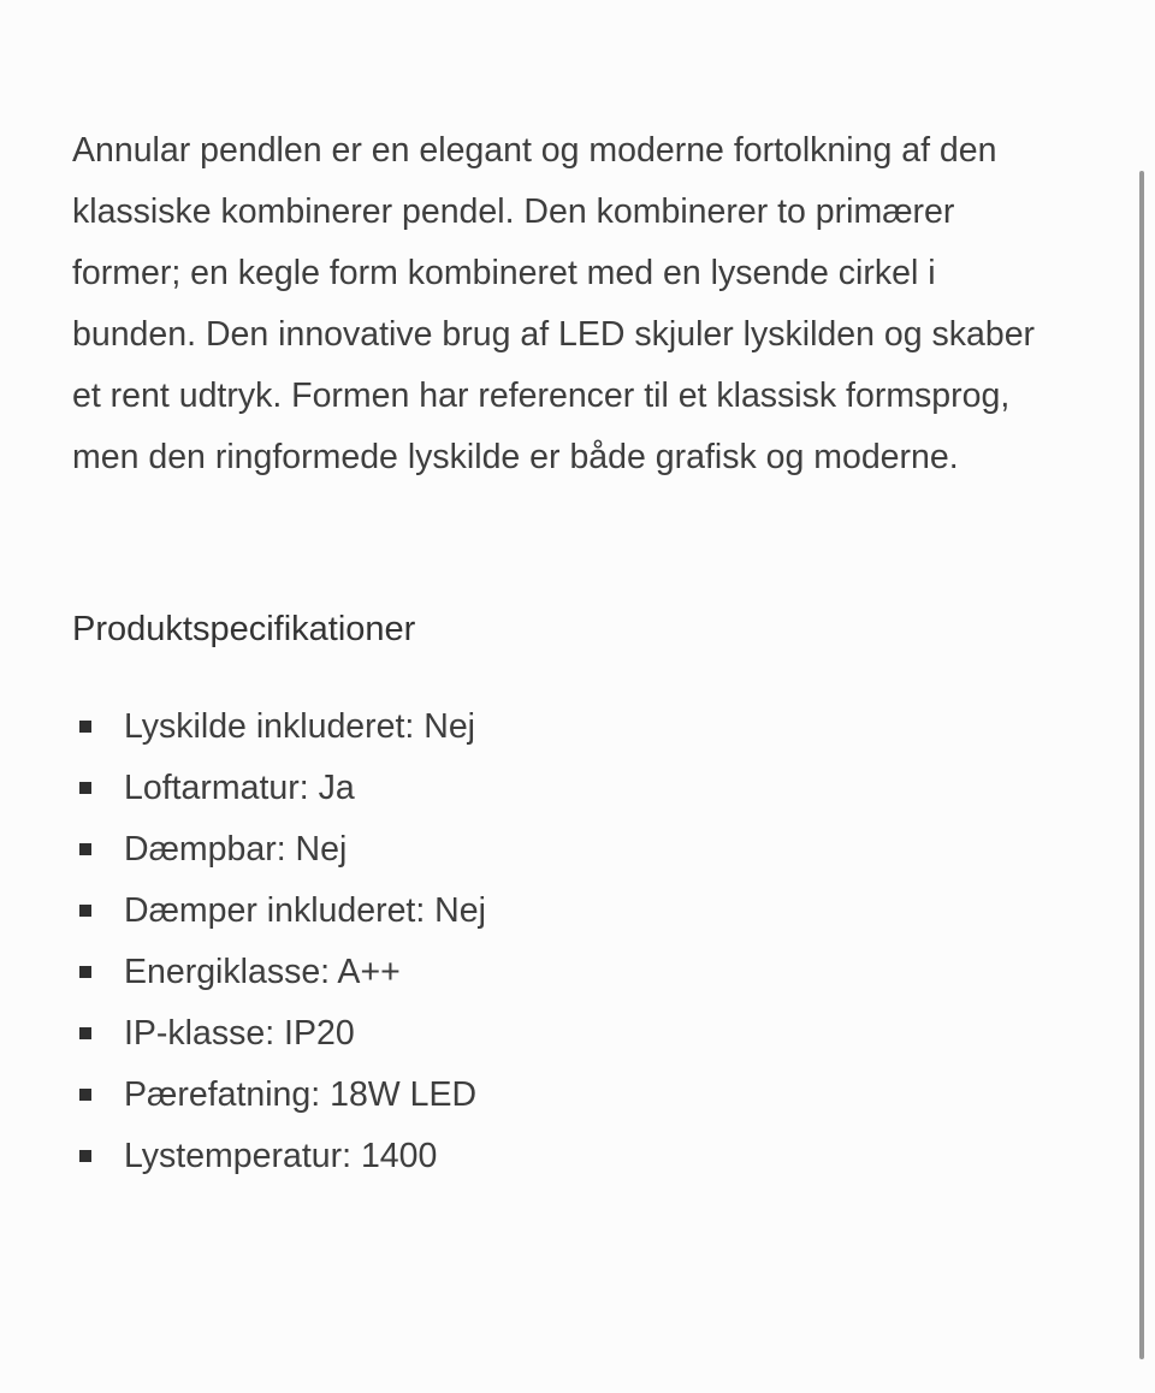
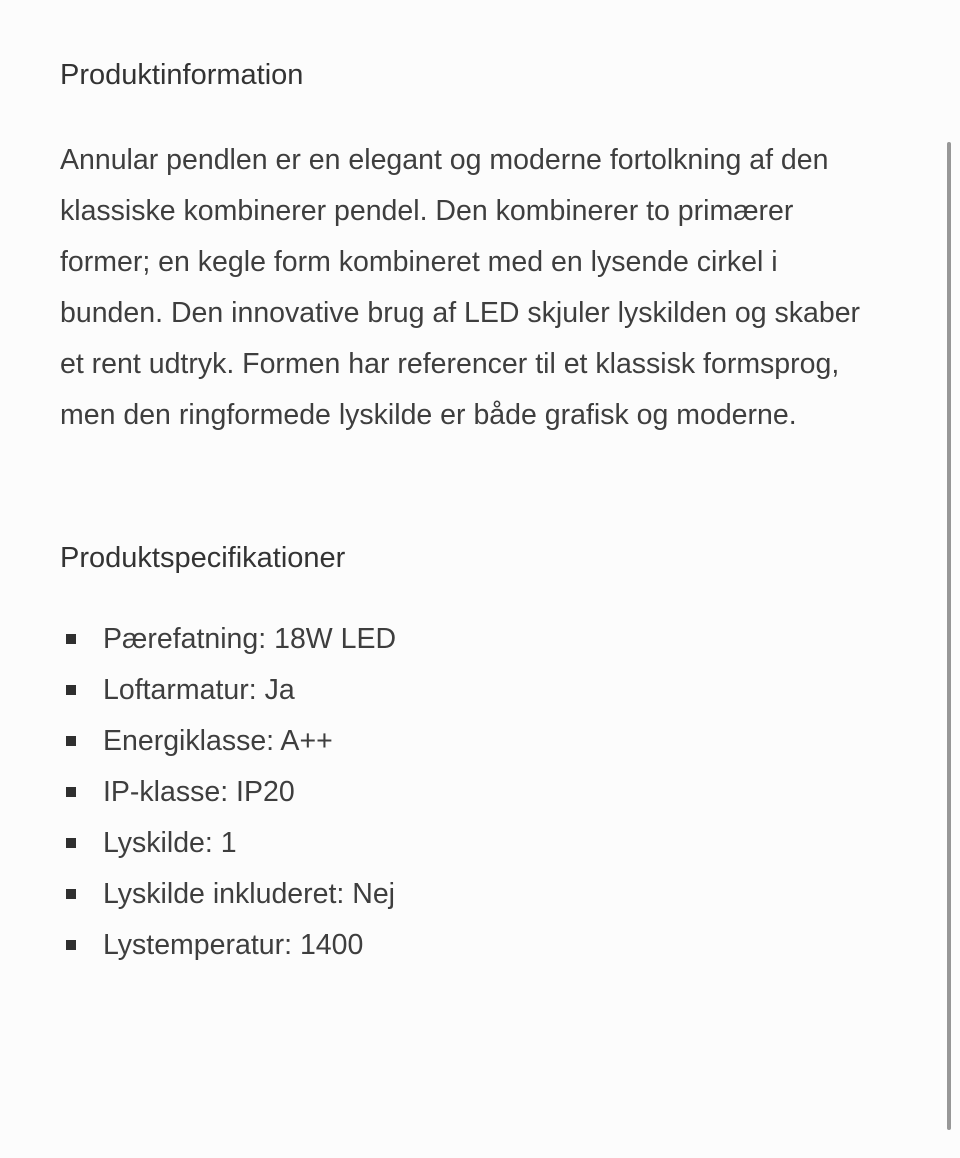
+ Produktinformation
  Annular pendlen er en elegant og moderne fortolkning af den klassiske kombinerer pendel. Den kombinerer to primærer former; en kegle form kombineret med en lysende cirkel i bunden. Den innovative brug af LED skjuler lyskilden og skaber et rent udtryk. Formen har referencer til et klassisk formsprog, men den ringformede lyskilde er både grafisk og moderne.
  Produktspecifikationer
- Lyskilde inkluderet: Nej
+ Pærefatning: 18W LED
  Loftarmatur: Ja
- Dæmpbar: Nej
- Dæmper inkluderet: Nej
  Energiklasse: A++
  IP-klasse: IP20
+ Lyskilde: 1
- Pærefatning: 18W LED
+ Lyskilde inkluderet: Nej
  Lystemperatur: 1400
